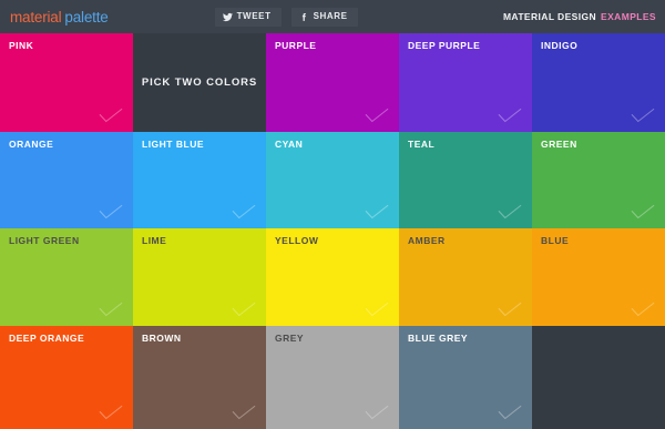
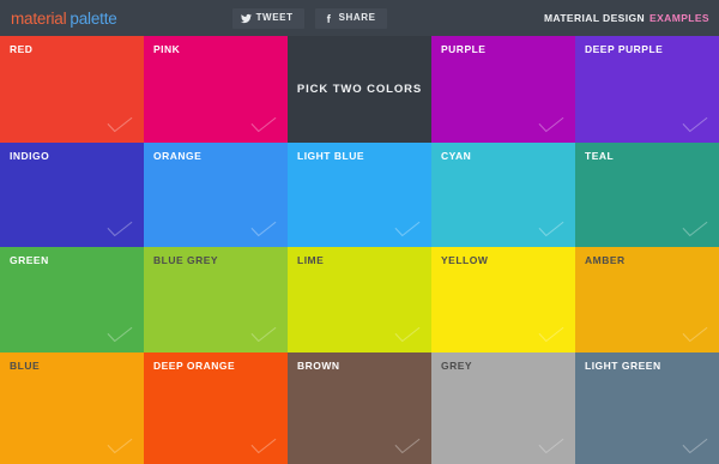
  material palette
  TWEET
  SHARE
  MATERIAL DESIGN
  EXAMPLES
+ RED
  PINK
  PICK TWO COLORS
  PURPLE
  DEEP PURPLE
  INDIGO
  ORANGE
  LIGHT BLUE
  CYAN
  TEAL
  GREEN
- LIGHT GREEN
+ BLUE GREY
  LIME
  YELLOW
  AMBER
  BLUE
  DEEP ORANGE
  BROWN
  GREY
- BLUE GREY
+ LIGHT GREEN
